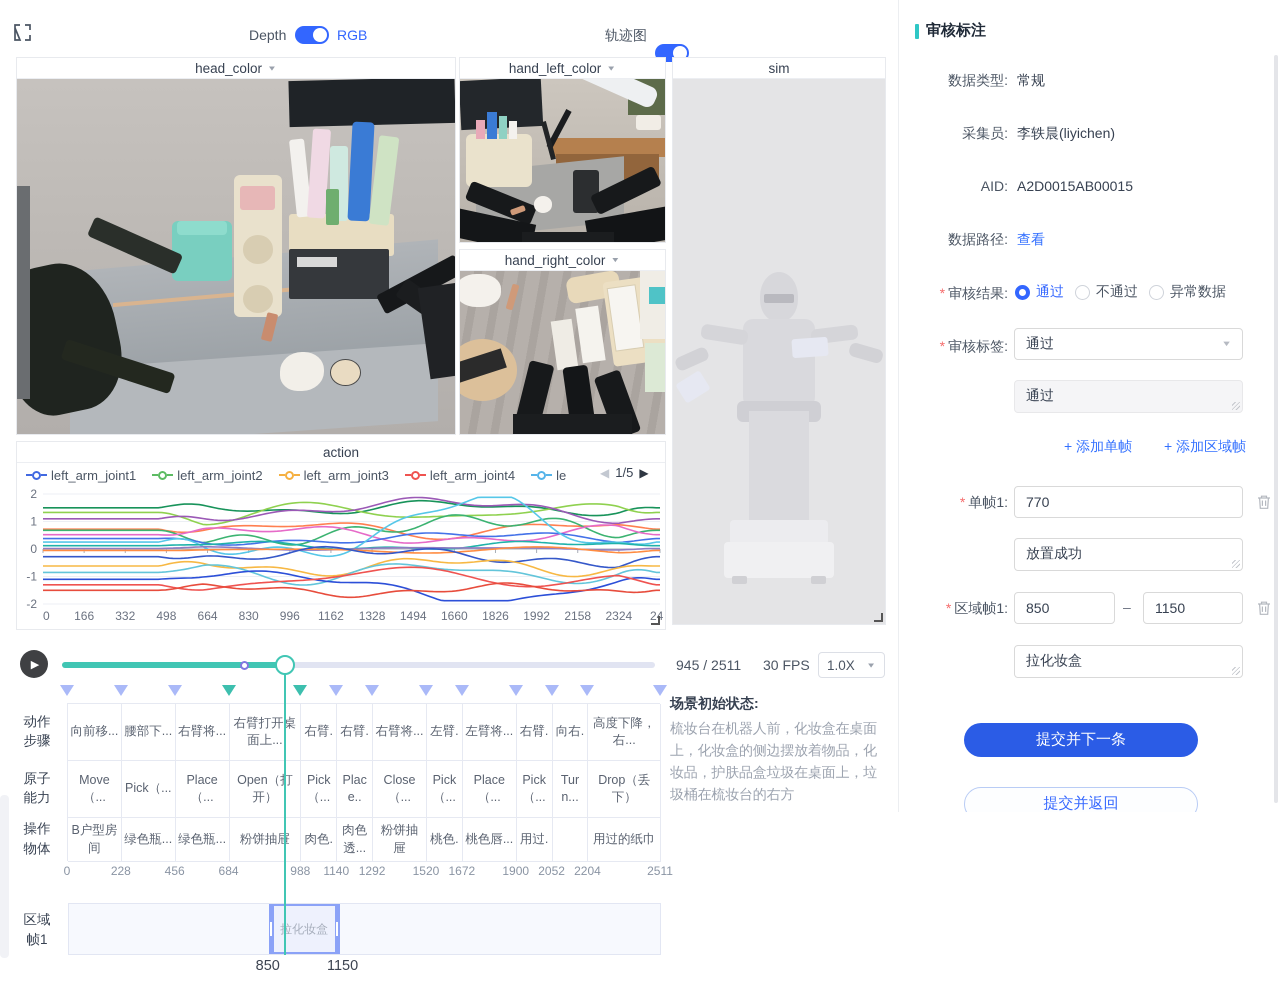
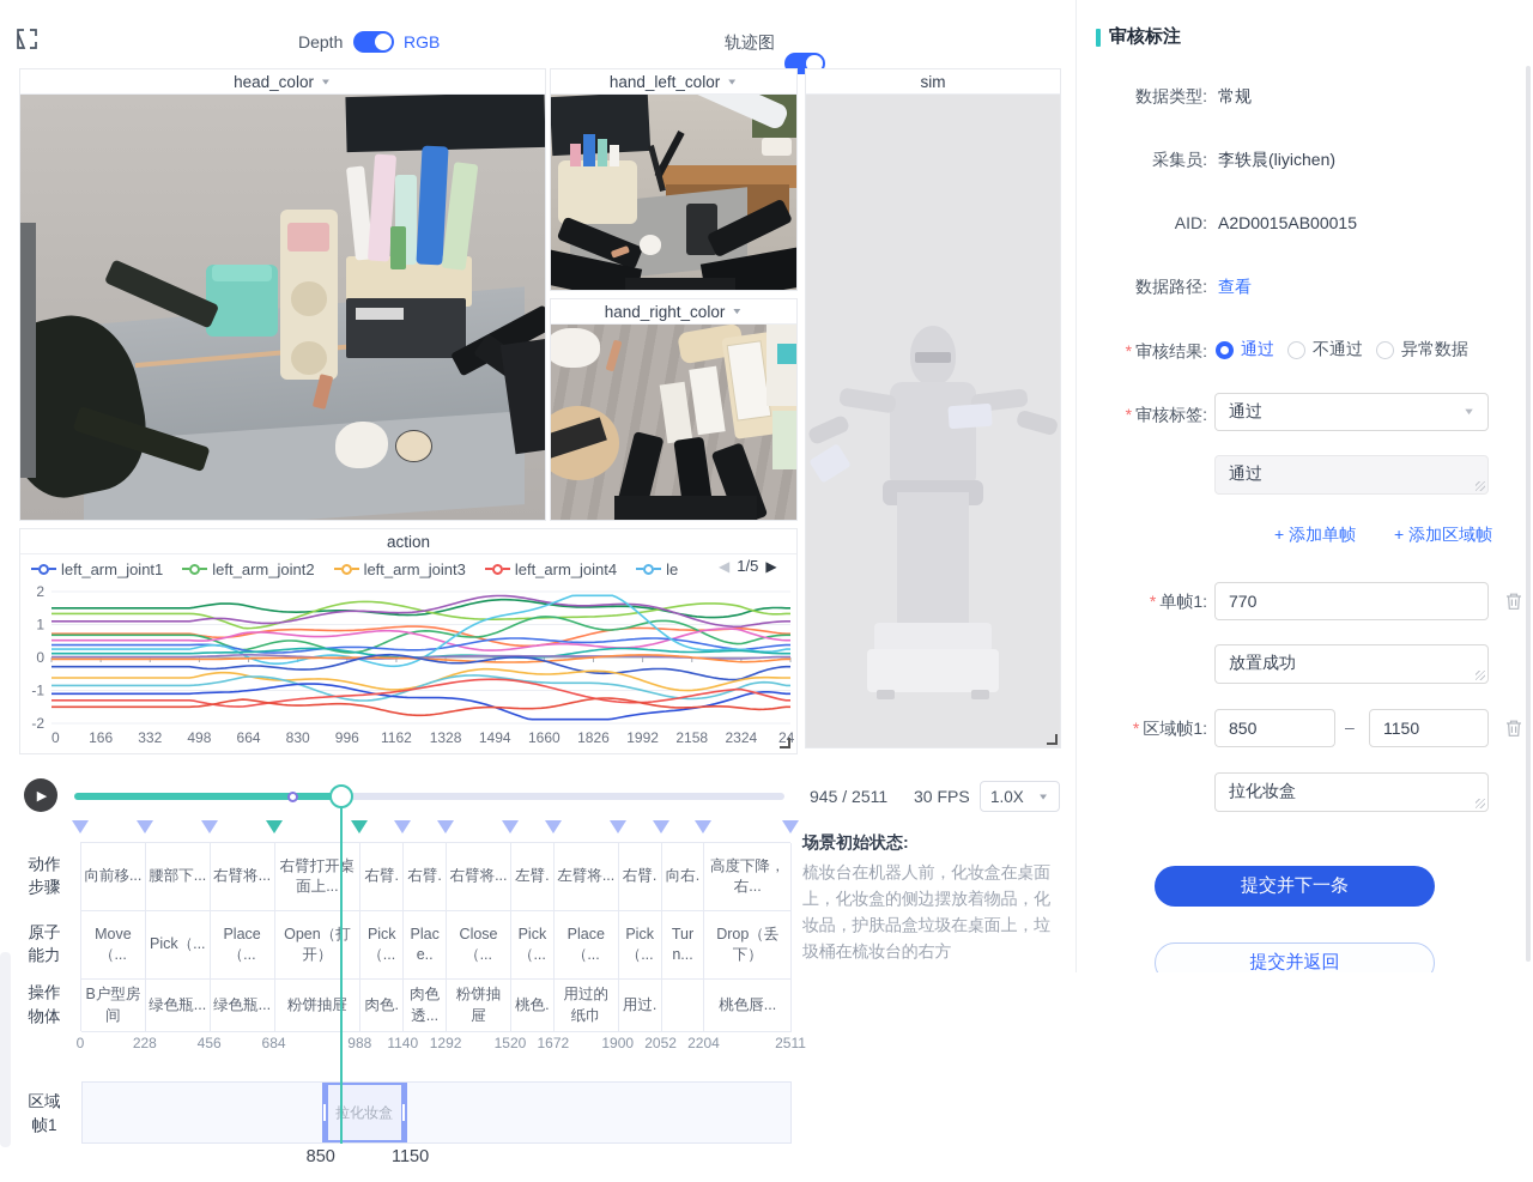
  Depth
  RGB
  轨迹图
  head_color
  hand_left_color
  hand_right_color
  sim
  action
  left_arm_joint1
  left_arm_joint2
  left_arm_joint3
  left_arm_joint4
  le
  ◀
  1/5
  ▶
  2
  1
  0
  -1
  -2
  0
  166
  332
  498
  664
  830
  996
  1162
  1328
  1494
  1660
  1826
  1992
  2158
  2324
  ▶
  945 / 2511
  30 FPS
  1.0X
  动作步骤
  原子能力
  操作物体
  向前移...
  腰部下...
  右臂将...
  右臂打开桌面上...
  右臂.
  右臂.
  右臂将...
  左臂.
  左臂将...
  右臂.
  向右.
  高度下降，右...
  Move（...
  Pick（...
  Place（...
  Open（打开）
  Pick（...
  Place..
  Close（...
  Pick（...
  Place（...
  Pick（...
  Turn...
  Drop（丢下）
  B户型房间
  绿色瓶...
  绿色瓶...
  粉饼抽
  肉色.
  肉色透...
  粉饼抽屉
  桃色.
- 桃色唇...
+ 用过的纸巾
  用过.
- 用过的纸巾
+ 桃色唇...
  0
  228
  456
  684
  988
  1140
  1292
  1520
  1672
  1900
  2052
  2204
  2511
  区域帧1
  化妆盒
  850
  1150
  场景初始状态:
  梳妆台在机器人前，化妆盒在桌面上，化妆盒的侧边摆放着物品，化妆品，护肤品盒垃圾在桌面上，垃圾桶在梳妆台的右方
  审核标注
  数据类型:
  常规
  采集员:
  李轶晨(liyichen)
  AID:
  A2D0015AB00015
  数据路径:
  查看
  * 审核结果:
  通过
  不通过
  异常数据
  * 审核标签:
  通过
  ▼
  通过
  + 添加单帧
  + 添加区域帧
  * 单帧1:
  770
  放置成功
  * 区域帧1:
  850
  –
  1150
  拉化妆盒
  提交并下一条
  提交并返回
